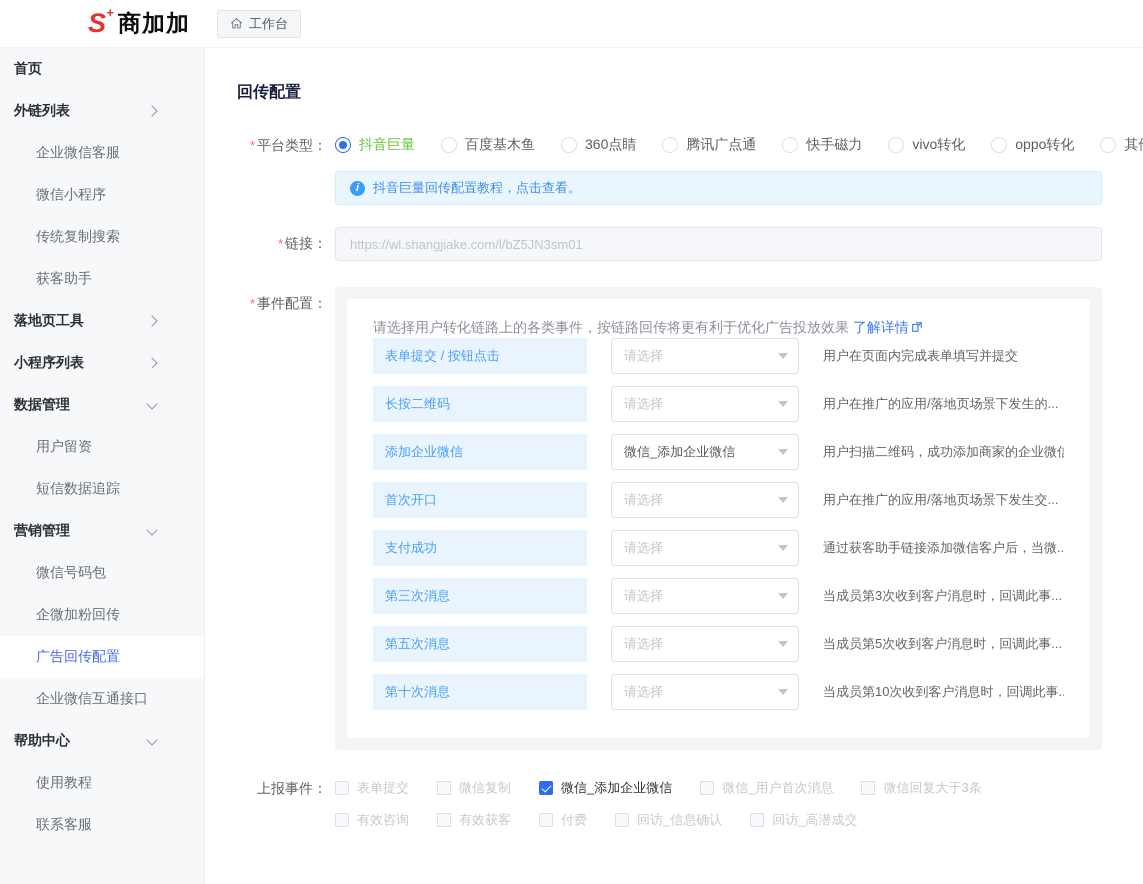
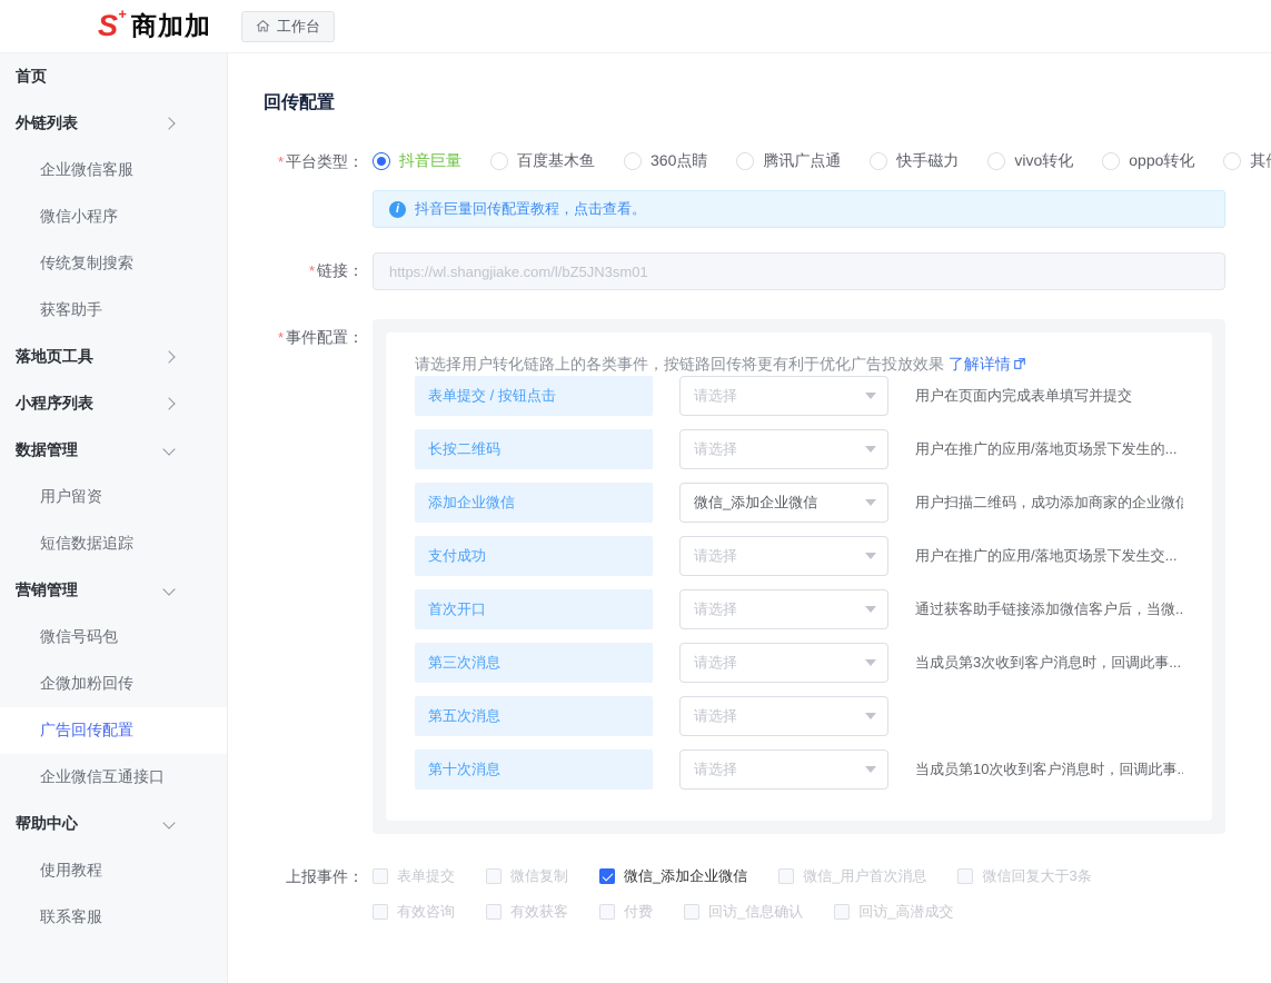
  S
  +
  商加加
  工作台
  首页
  外链列表
  企业微信客服
  微信小程序
  传统复制搜索
  获客助手
  落地页工具
  小程序列表
  数据管理
  用户留资
  短信数据追踪
  营销管理
  微信号码包
  企微加粉回传
  广告回传配置
  企业微信互通接口
  帮助中心
  使用教程
  联系客服
  回传配置
  * 平台类型：
  抖音巨量
  百度基木鱼
  360点睛
  腾讯广点通
  快手磁力
  vivo转化
  oppo转化
  i
  抖音巨量回传配置教程，点击查看。
  * 链接：
  https://wl.shangjiake.com/l/bZ5JN3sm01
  * 事件配置：
  请选择用户转化链路上的各类事件，按链路回传将更有利于优化广告投放效果 了解详情
  表单提交 / 按钮点击
  请选择
  用户在页面内完成表单填写并提交
  长按二维码
  请选择
  用户在推广的应用/落地页场景下发生的...
  添加企业微信
  微信_添加企业微信
  用户扫描二维码，成功添加商家的企业微信
- 首次开口
+ 支付成功
  请选择
  用户在推广的应用/落地页场景下发生交...
- 支付成功
+ 首次开口
  请选择
  通过获客助手链接添加微信客户后，当微..
  第三次消息
  请选择
  当成员第3次收到客户消息时，回调此事...
  第五次消息
  请选择
- 当成员第5次收到客户消息时，回调此事...
  第十次消息
  请选择
  当成员第10次收到客户消息时，回调此事..
  上报事件：
  表单提交
  微信复制
  微信_添加企业微信
  微信_用户首次消息
  微信回复大于3条
  有效咨询
  有效获客
  付费
  回访_信息确认
  回访_高潜成交
